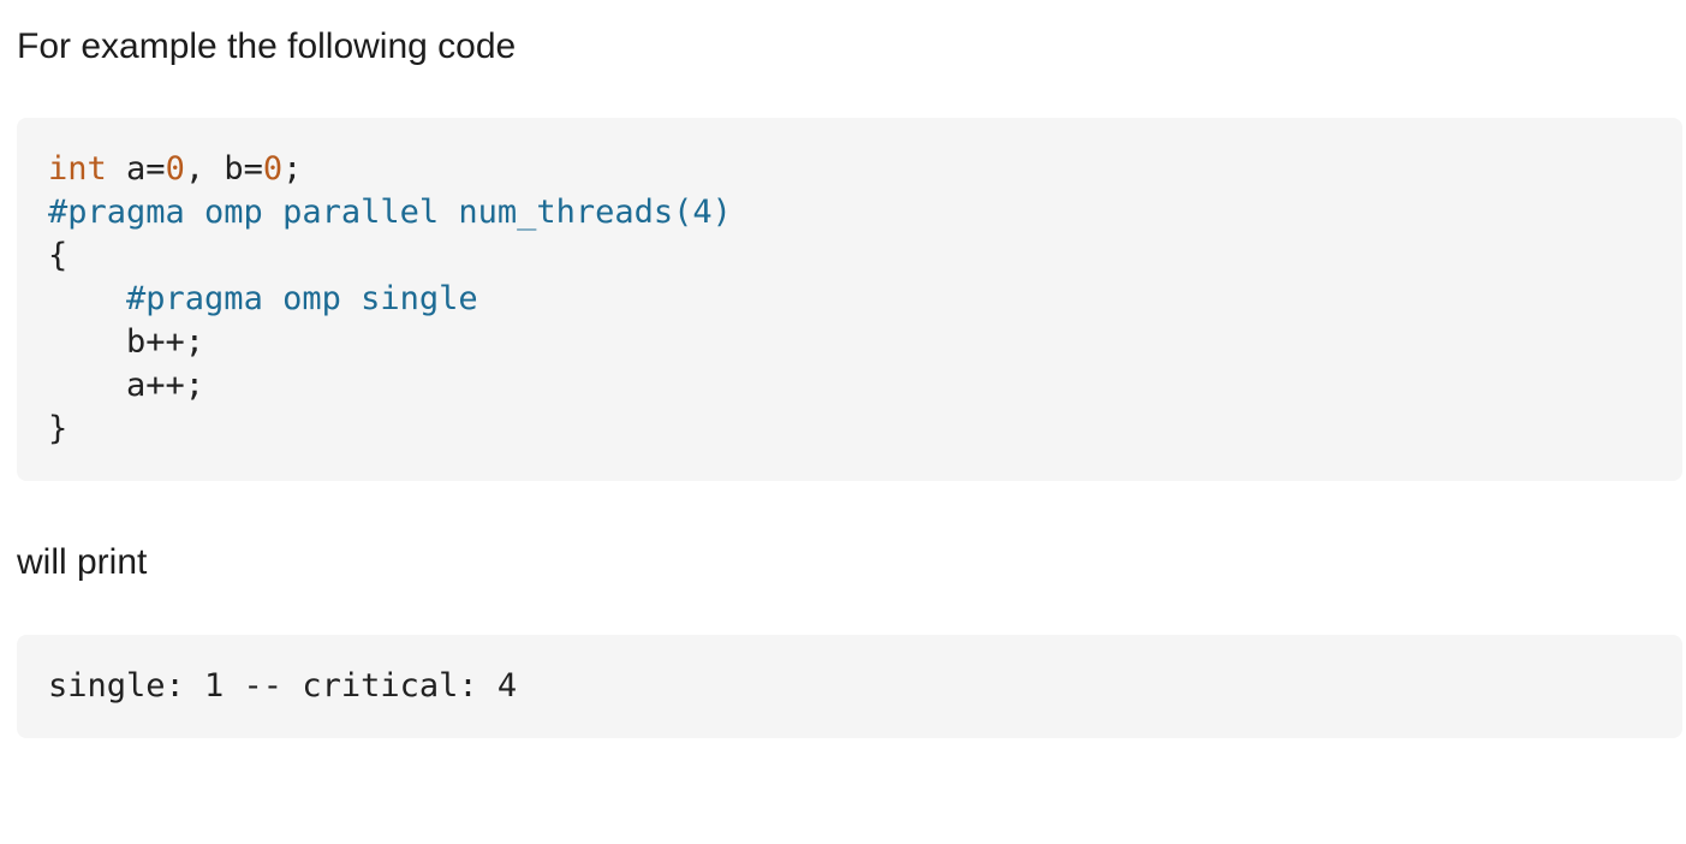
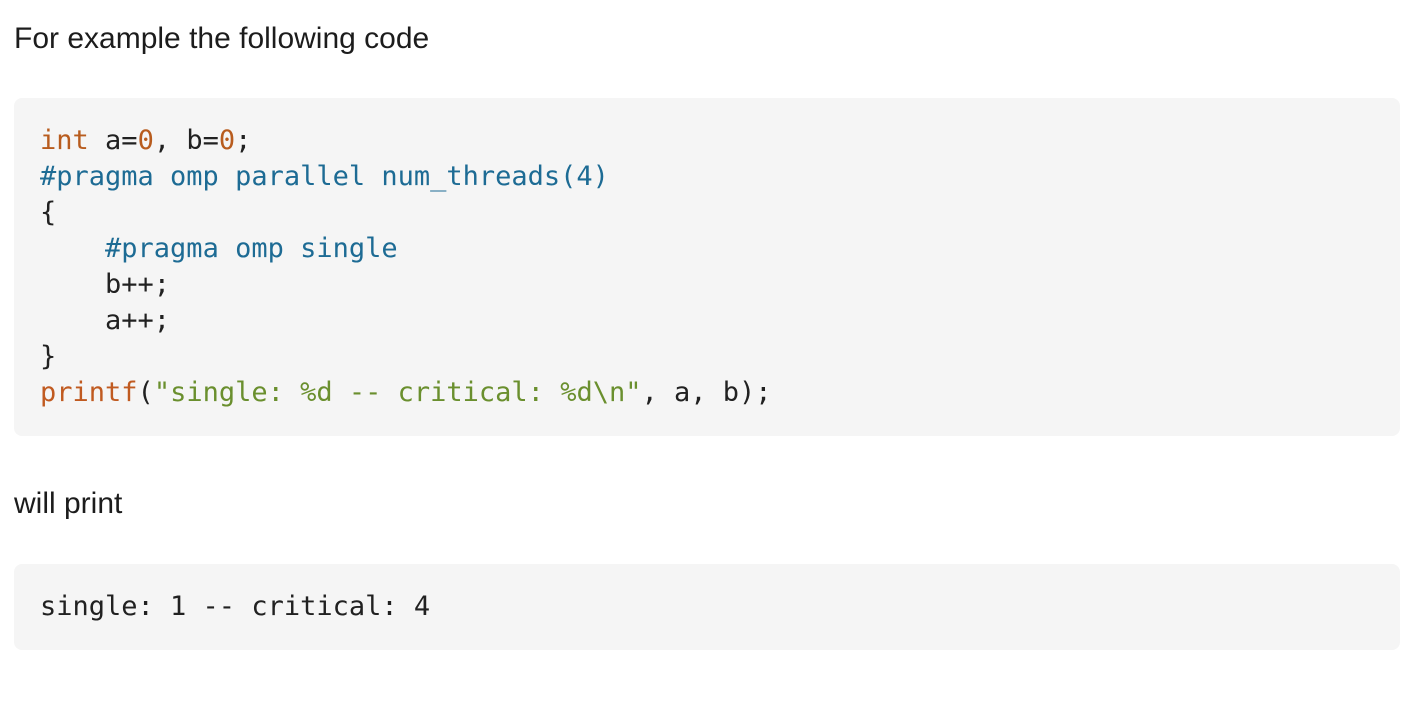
  For example the following code
  int a=0, b=0;
  #pragma omp parallel num_threads(4)
  {
  #pragma omp single
  b++;
  a++;
  }
+ printf("single: %d -- critical: %d\n", a, b);
  will print
  single: 1 -- critical: 4
